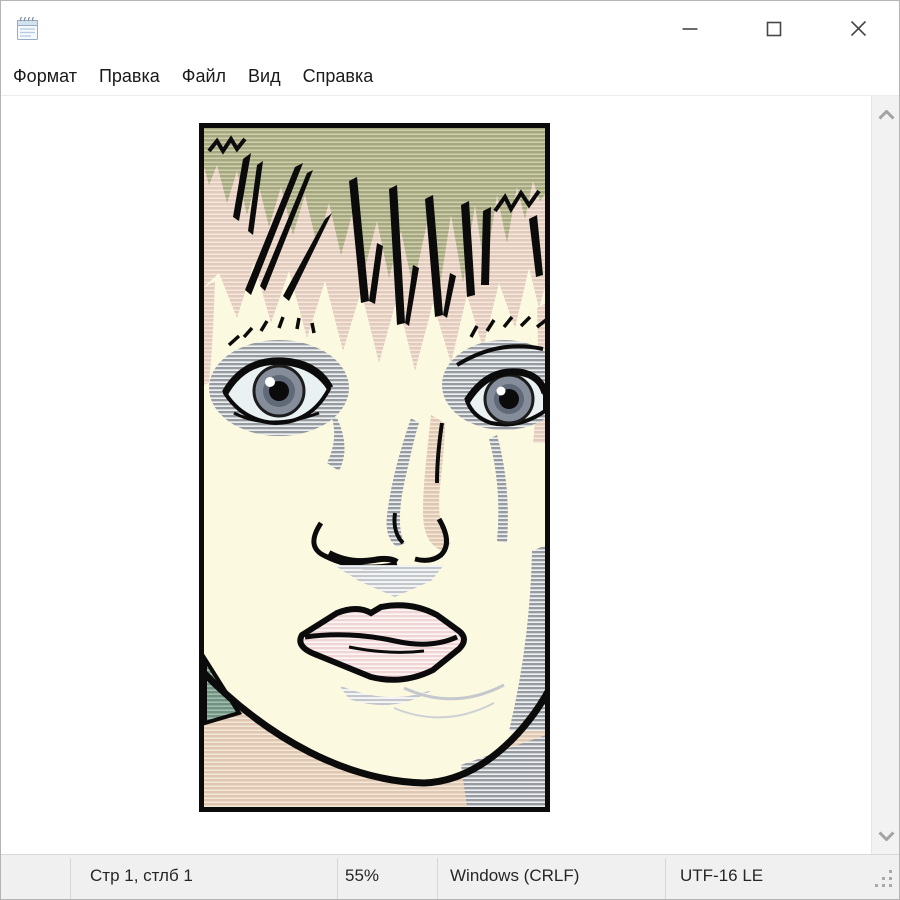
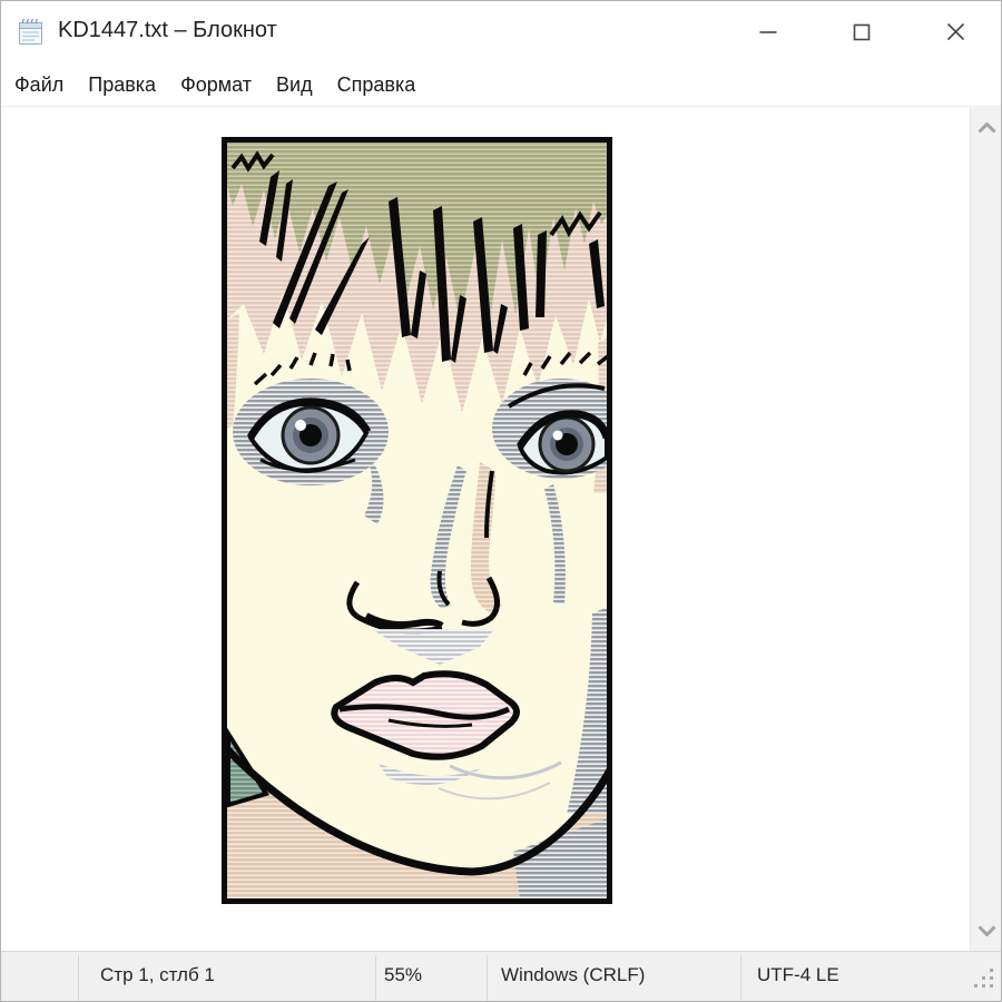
+ KD1447.txt – Блокнот
- Формат
+ Файл
  Правка
- Файл
+ Формат
  Вид
  Справка
  Стр 1, стлб 1
  55%
  Windows (CRLF)
- UTF-16 LE
+ UTF-4 LE
